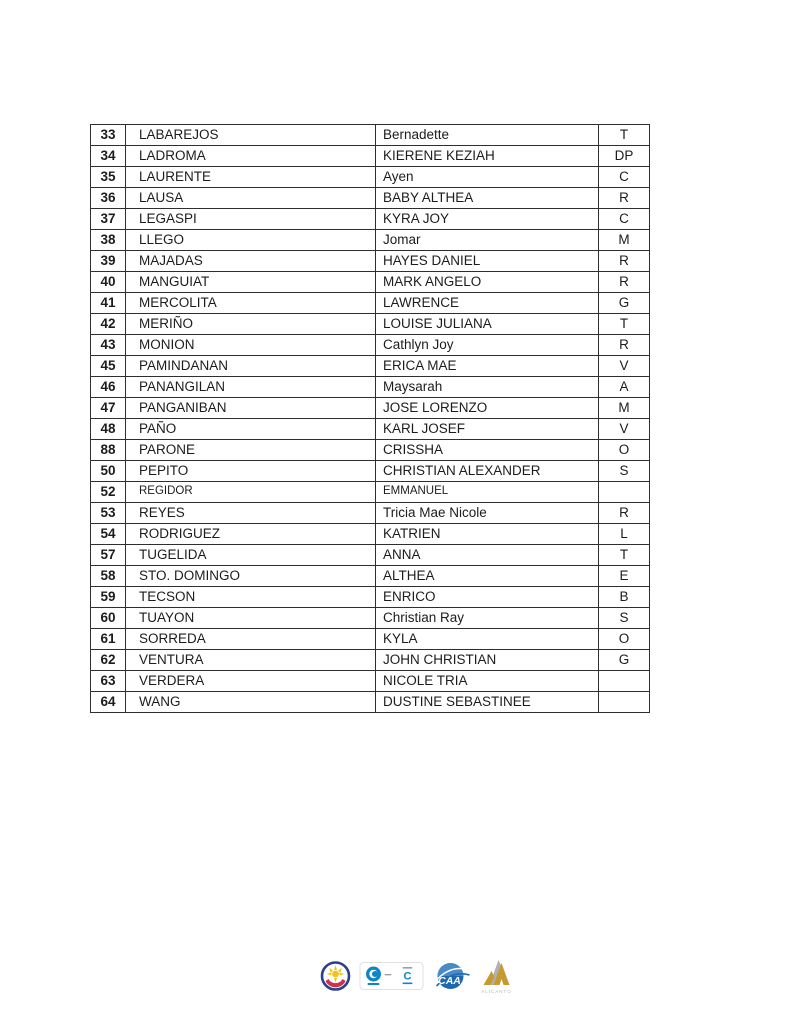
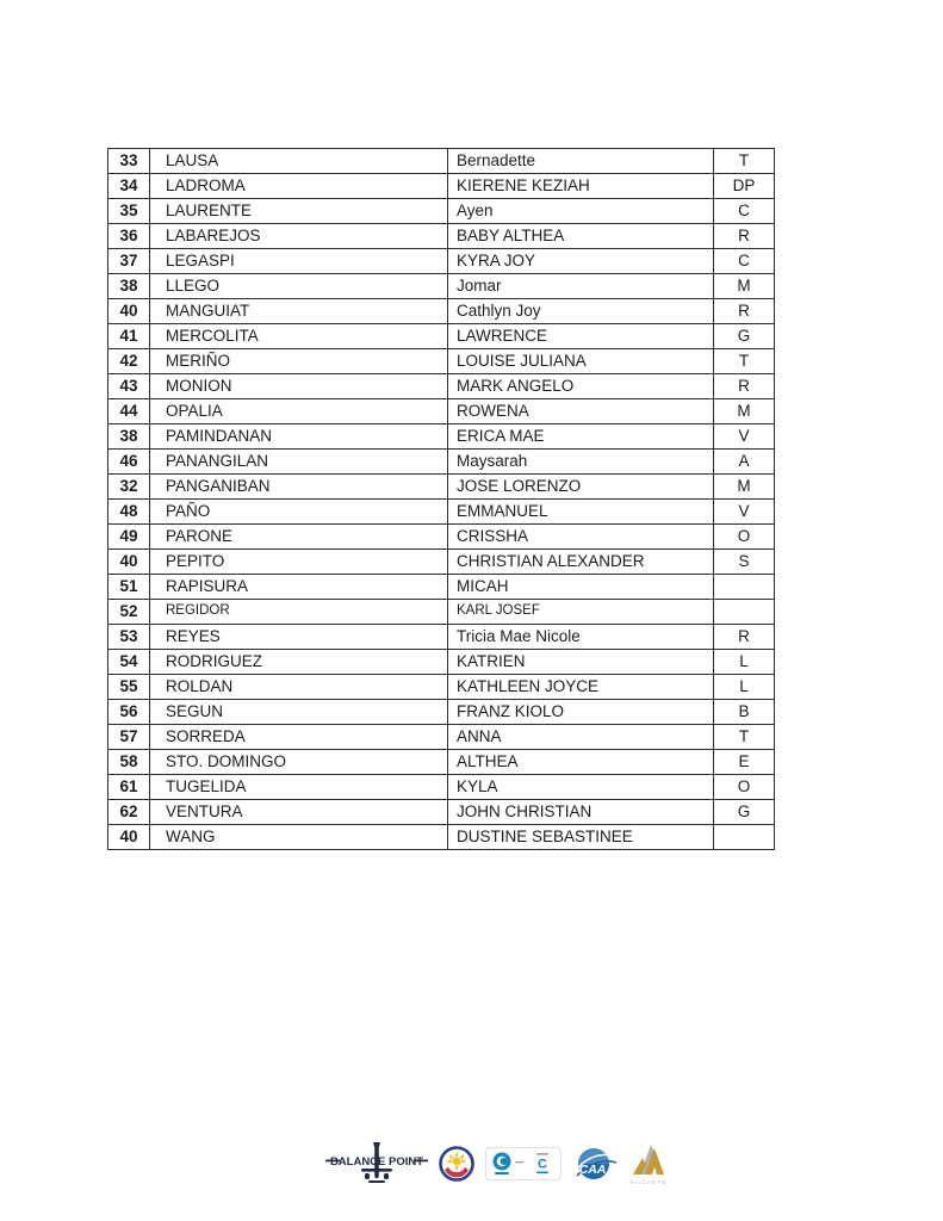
- 33	LABAREJOS	Bernadette	T
+ 33	LAUSA	Bernadette	T
  34	LADROMA	KIERENE KEZIAH	DP
  35	LAURENTE	Ayen	C
- 36	LAUSA	BABY ALTHEA	R
+ 36	LABAREJOS	BABY ALTHEA	R
  37	LEGASPI	KYRA JOY	C
  38	LLEGO	Jomar	M
- 39	MAJADAS	HAYES DANIEL	R
- 40	MANGUIAT	MARK ANGELO	R
+ 40	MANGUIAT	Cathlyn Joy	R
  41	MERCOLITA	LAWRENCE	G
  42	MERIÑO	LOUISE JULIANA	T
- 43	MONION	Cathlyn Joy	R
+ 43	MONION	MARK ANGELO	R
+ 44	OPALIA	ROWENA	M
- 45	PAMINDANAN	ERICA MAE	V
+ 38	PAMINDANAN	ERICA MAE	V
  46	PANANGILAN	Maysarah	A
- 47	PANGANIBAN	JOSE LORENZO	M
+ 32	PANGANIBAN	JOSE LORENZO	M
- 48	PAÑO	KARL JOSEF	V
+ 48	PAÑO	EMMANUEL	V
- 88	PARONE	CRISSHA	O
+ 49	PARONE	CRISSHA	O
- 50	PEPITO	CHRISTIAN ALEXANDER	S
+ 40	PEPITO	CHRISTIAN ALEXANDER	S
+ 51	RAPISURA	MICAH
- 52	REGIDOR	EMMANUEL
+ 52	REGIDOR	KARL JOSEF
  53	REYES	Tricia Mae Nicole	R
  54	RODRIGUEZ	KATRIEN	L
+ 55	ROLDAN	KATHLEEN JOYCE	L
+ 56	SEGUN	FRANZ KIOLO	B
- 57	TUGELIDA	ANNA	T
+ 57	SORREDA	ANNA	T
  58	STO. DOMINGO	ALTHEA	E
- 59	TECSON	ENRICO	B
- 60	TUAYON	Christian Ray	S
- 61	SORREDA	KYLA	O
+ 61	TUGELIDA	KYLA	O
  62	VENTURA	JOHN CHRISTIAN	G
- 63	VERDERA	NICOLE TRIA
- 64	WANG	DUSTINE SEBASTINEE
+ 40	WANG	DUSTINE SEBASTINEE
+ BALANCE POINT
  C
  CAA
